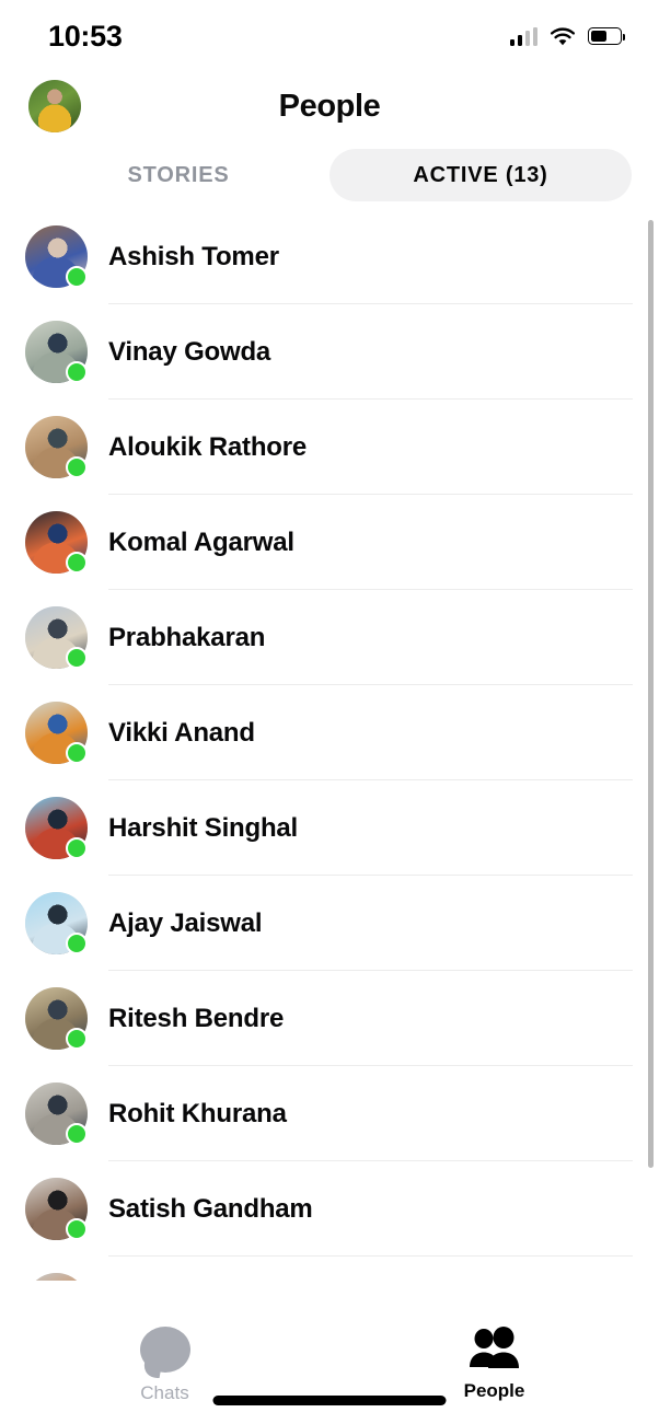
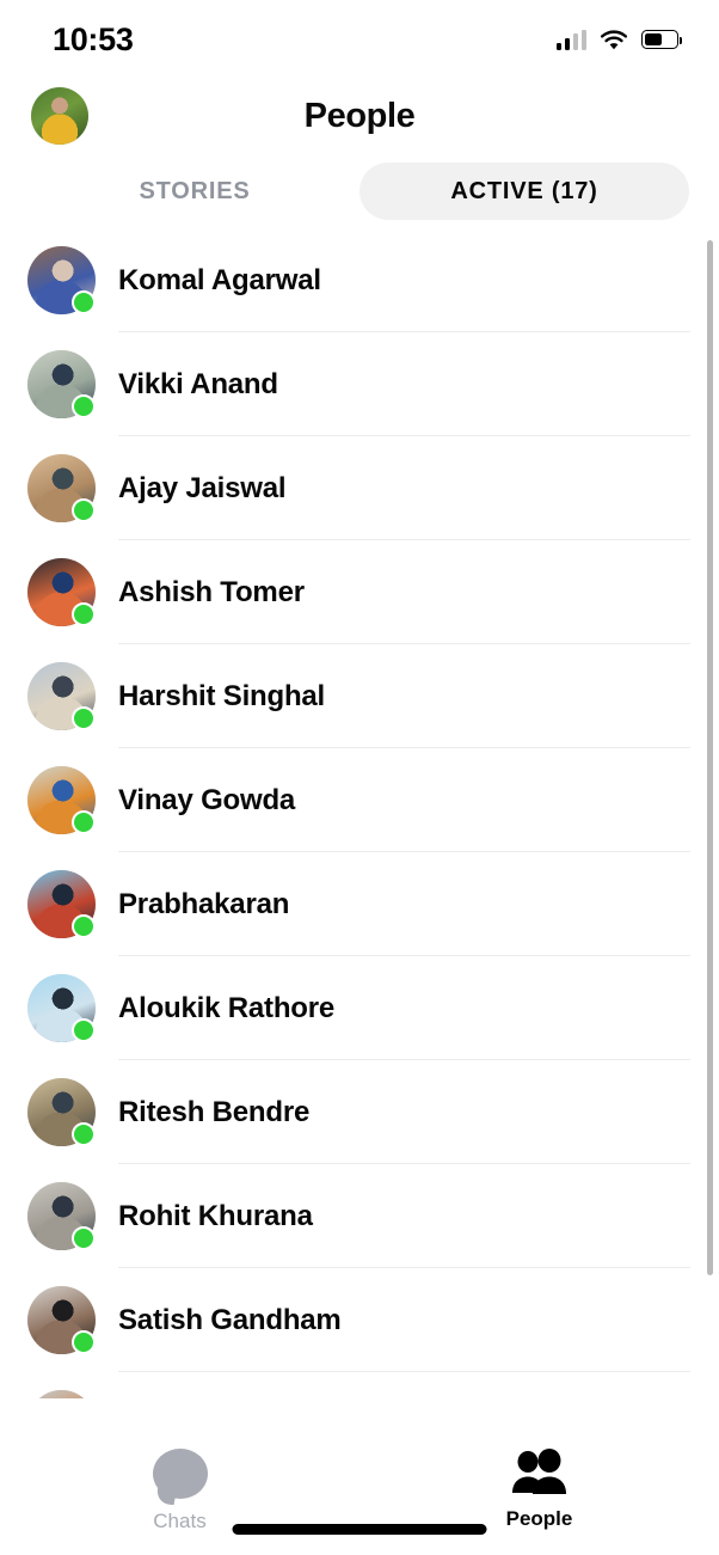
  10:53
  People
  STORIES
- ACTIVE (13)
+ ACTIVE (17)
- Ashish Tomer
+ Komal Agarwal
- Vinay Gowda
+ Vikki Anand
- Aloukik Rathore
+ Ajay Jaiswal
- Komal Agarwal
+ Ashish Tomer
- Prabhakaran
+ Harshit Singhal
- Vikki Anand
+ Vinay Gowda
- Harshit Singhal
+ Prabhakaran
- Ajay Jaiswal
+ Aloukik Rathore
  Ritesh Bendre
  Rohit Khurana
  Satish Gandham
  Chats
  People
